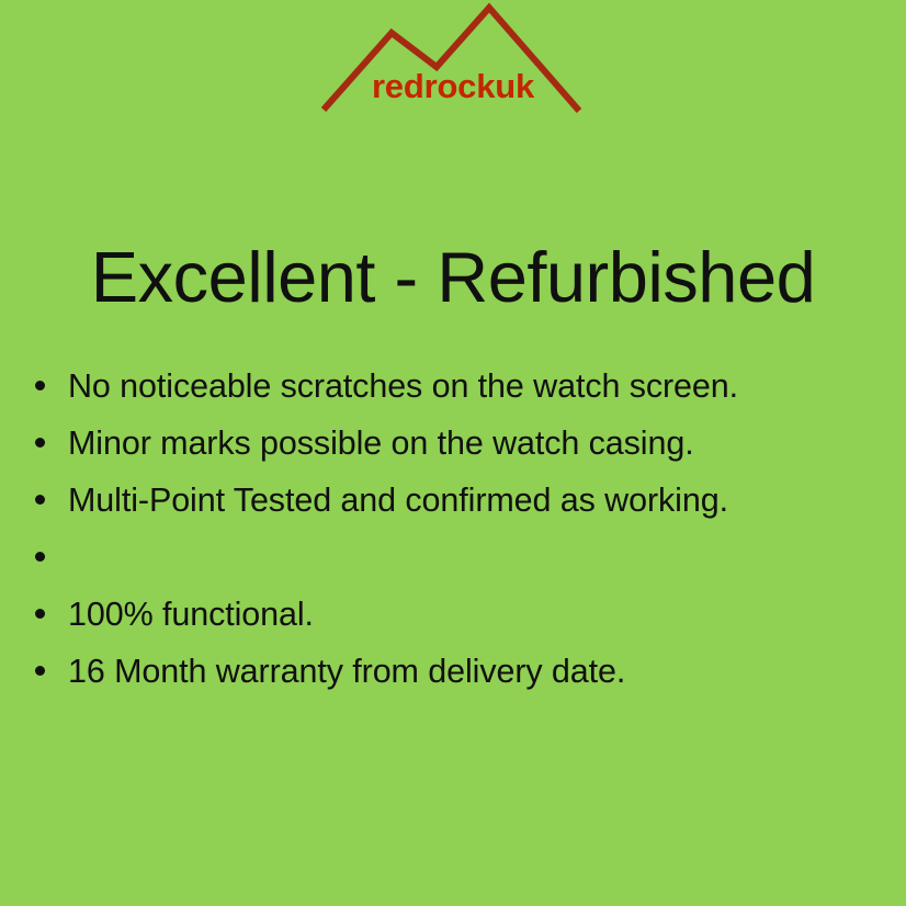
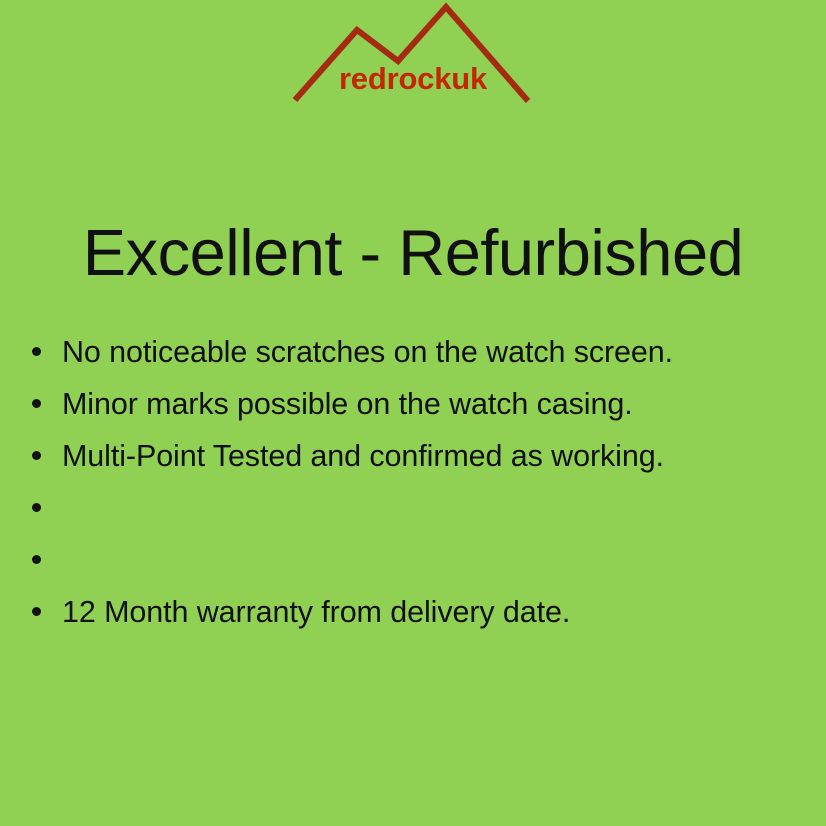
  redrockuk
  Excellent - Refurbished
  No noticeable scratches on the watch screen.
  Minor marks possible on the watch casing.
  Multi-Point Tested and confirmed as working.
- 100% functional.
- 16 Month warranty from delivery date.
+ 12 Month warranty from delivery date.
